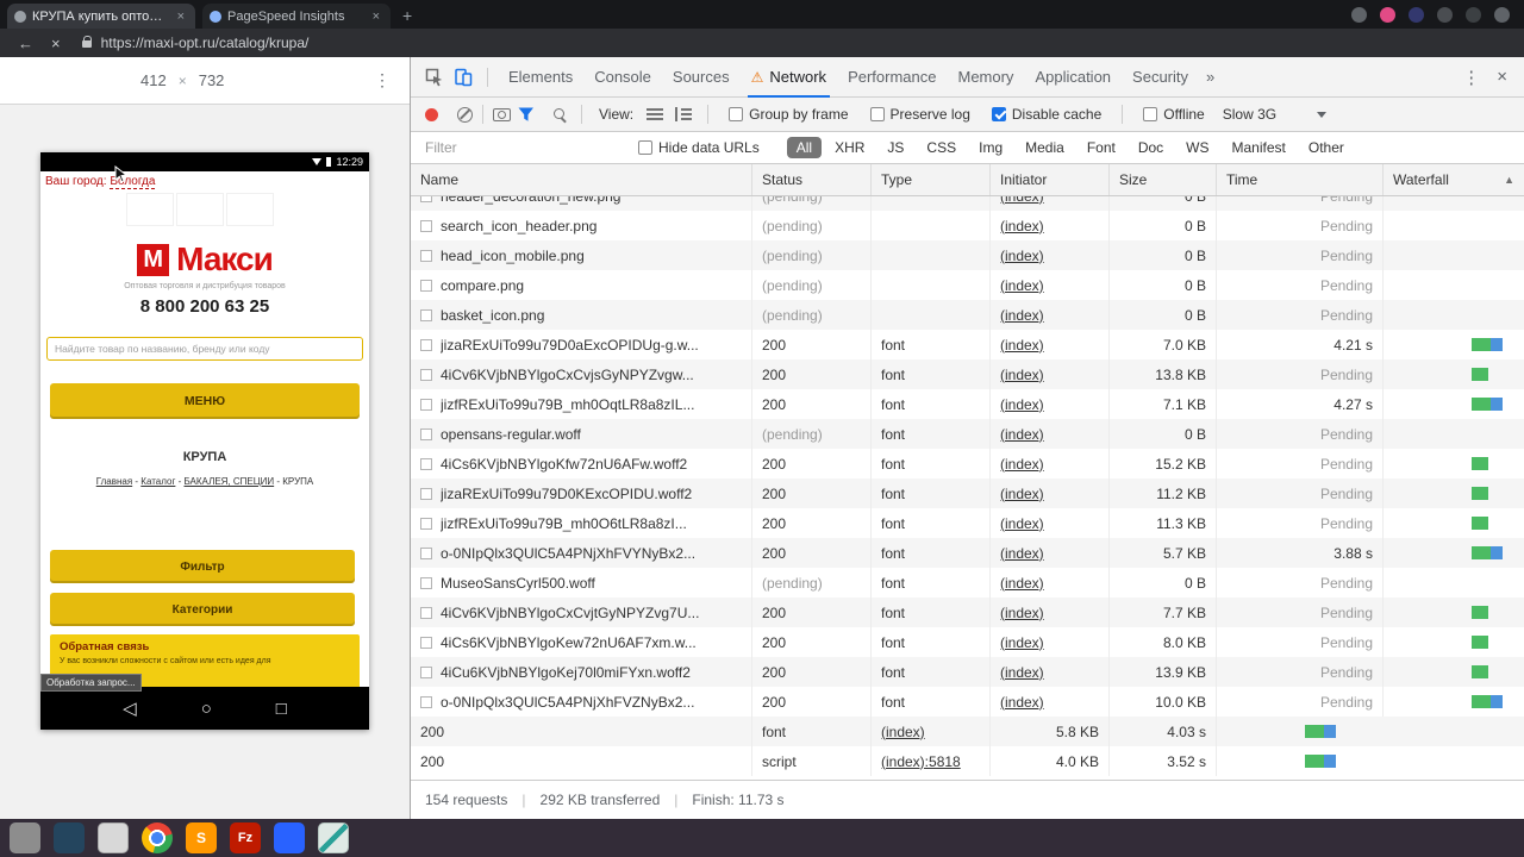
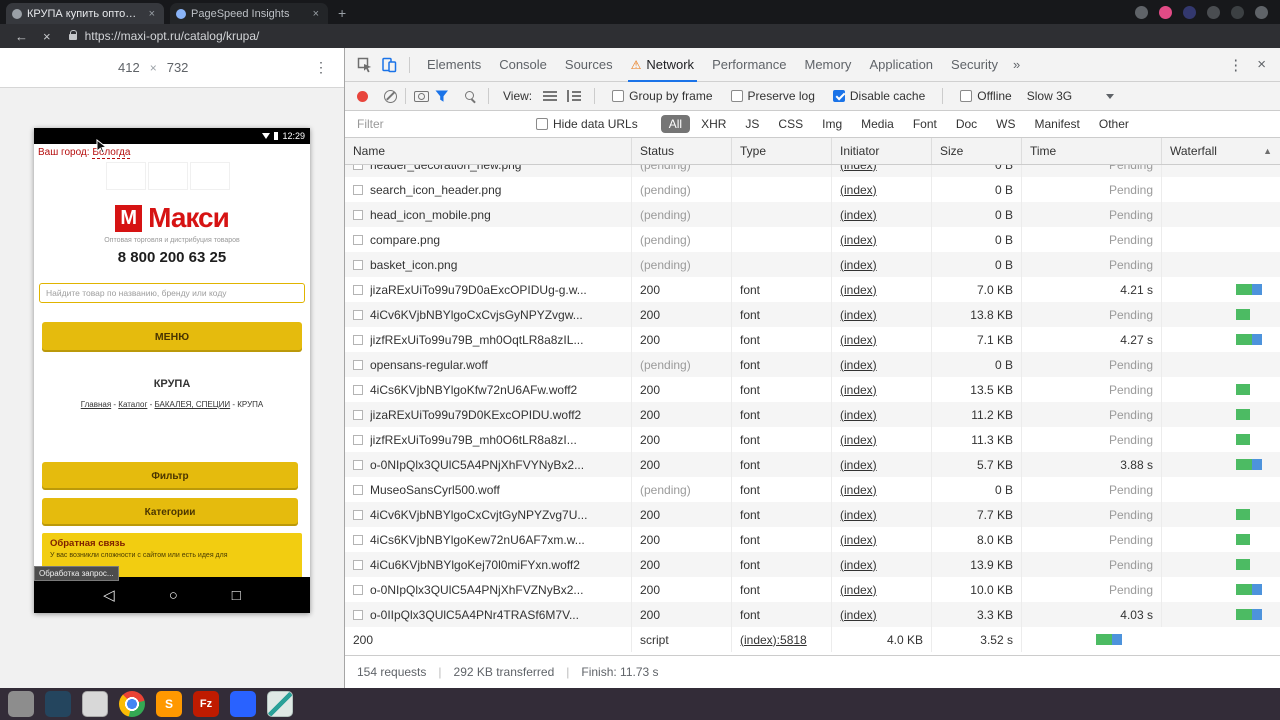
  КРУПА купить оптом |
  ×
  PageSpeed Insights
  ×
  +
  ←
  ×
  https://maxi-opt.ru/catalog/krupa/
  412
  ×
  732
  ⋮
  12:29
  Ваш город: Влогда
  М
  Макси
  8 800 200 63 25
  Найдите товар по названию, бренду или коду
  МЕНЮ
  КРУПА
  Главная - Каталог - БАКАЛЕЯ, СПЕЦИИ - КРУПА
  Фильтр
  Категории
  Обратная связь
  Обработка запрос...
  ◁
  ○
  □
  Elements
  Console
  Sources
  ⚠
  Network
  Performance
  Memory
  Application
  Security
  »
  ⋮
  ×
  View:
  Group by frame
  Preserve log
  Disable cache
  Offline
  Slow 3G
  Filter
  Hide data URLs
  All
  XHR
  JS
  CSS
  Img
  Media
  Font
  Doc
  WS
  Manifest
  Other
  Name
  Status
  Type
  Initiator
  Size
  Time
  Waterfall
  ▲
  header_decoration_new.png
  (pending)
  (index)
  0 B
  Pending
  search_icon_header.png
  (pending)
  (index)
  0 B
  Pending
  head_icon_mobile.png
  (pending)
  (index)
  0 B
  Pending
  compare.png
  (pending)
  (index)
  0 B
  Pending
  basket_icon.png
  (pending)
  (index)
  0 B
  Pending
  jizaRExUiTo99u79D0aExcOPIDUg-g.w...
  200
  font
  (index)
  7.0 KB
  4.21 s
  4iCv6KVjbNBYlgoCxCvjsGyNPYZvgw...
  200
  font
  (index)
  13.8 KB
  Pending
  jizfRExUiTo99u79B_mh0OqtLR8a8zIL...
  200
  font
  (index)
  7.1 KB
  4.27 s
  opensans-regular.woff
  (pending)
  font
  (index)
  0 B
  Pending
  4iCs6KVjbNBYlgoKfw72nU6AFw.woff2
  200
  font
  (index)
- 15.2 KB
+ 13.5 KB
  Pending
  jizaRExUiTo99u79D0KExcOPIDU.woff2
  200
  font
  (index)
  11.2 KB
  Pending
  jizfRExUiTo99u79B_mh0O6tLR8a8zI...
  200
  font
  (index)
  11.3 KB
  Pending
  o-0NIpQlx3QUlC5A4PNjXhFVYNyBx2...
  200
  font
  (index)
  5.7 KB
  3.88 s
  MuseoSansCyrl500.woff
  (pending)
  font
  (index)
  0 B
  Pending
  4iCv6KVjbNBYlgoCxCvjtGyNPYZvg7U...
  200
  font
  (index)
  7.7 KB
  Pending
  4iCs6KVjbNBYlgoKew72nU6AF7xm.w...
  200
  font
  (index)
  8.0 KB
  Pending
  4iCu6KVjbNBYlgoKej70l0miFYxn.woff2
  200
  font
  (index)
  13.9 KB
  Pending
  o-0NIpQlx3QUlC5A4PNjXhFVZNyBx2...
  200
  font
  (index)
  10.0 KB
  Pending
+ o-0IIpQlx3QUlC5A4PNr4TRASf6M7V...
  200
  font
  (index)
- 5.8 KB
+ 3.3 KB
  4.03 s
  200
  script
  (index):5818
  4.0 KB
  3.52 s
  154 requests
  |
  292 KB transferred
  |
  Finish: 11.73 s
  S
  Fz
